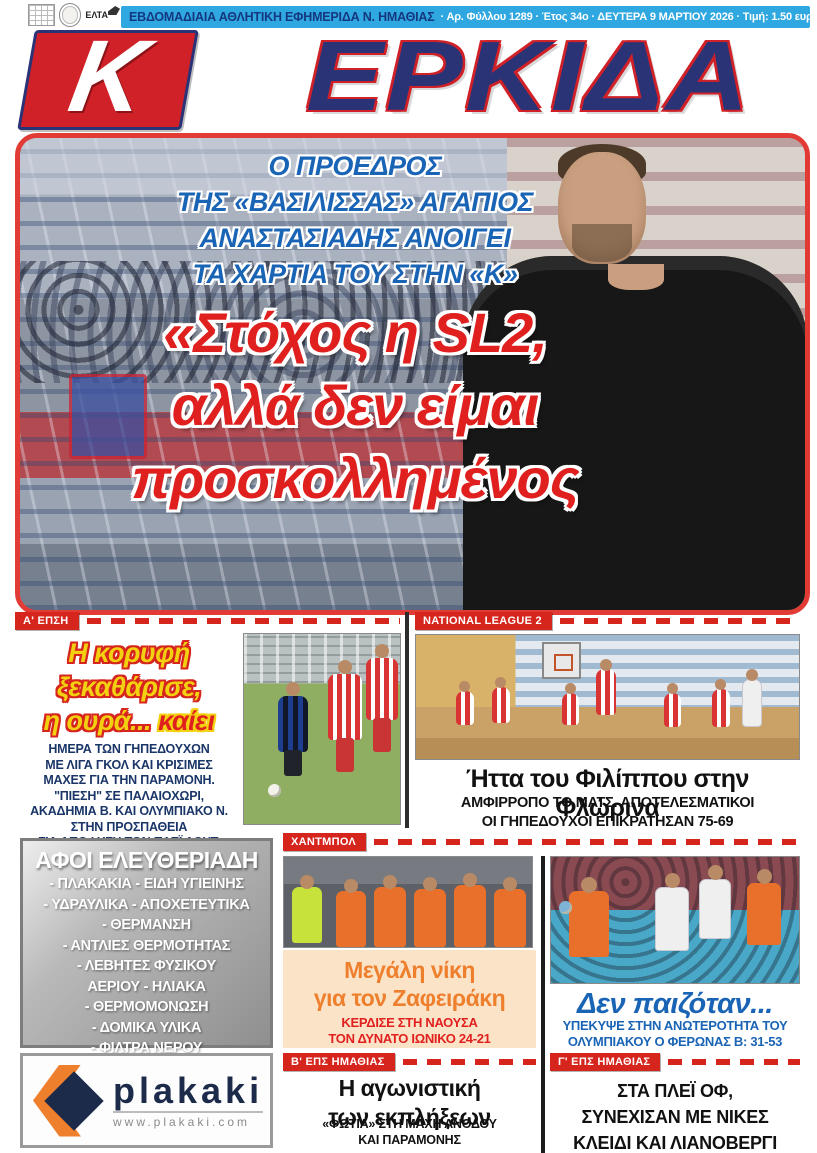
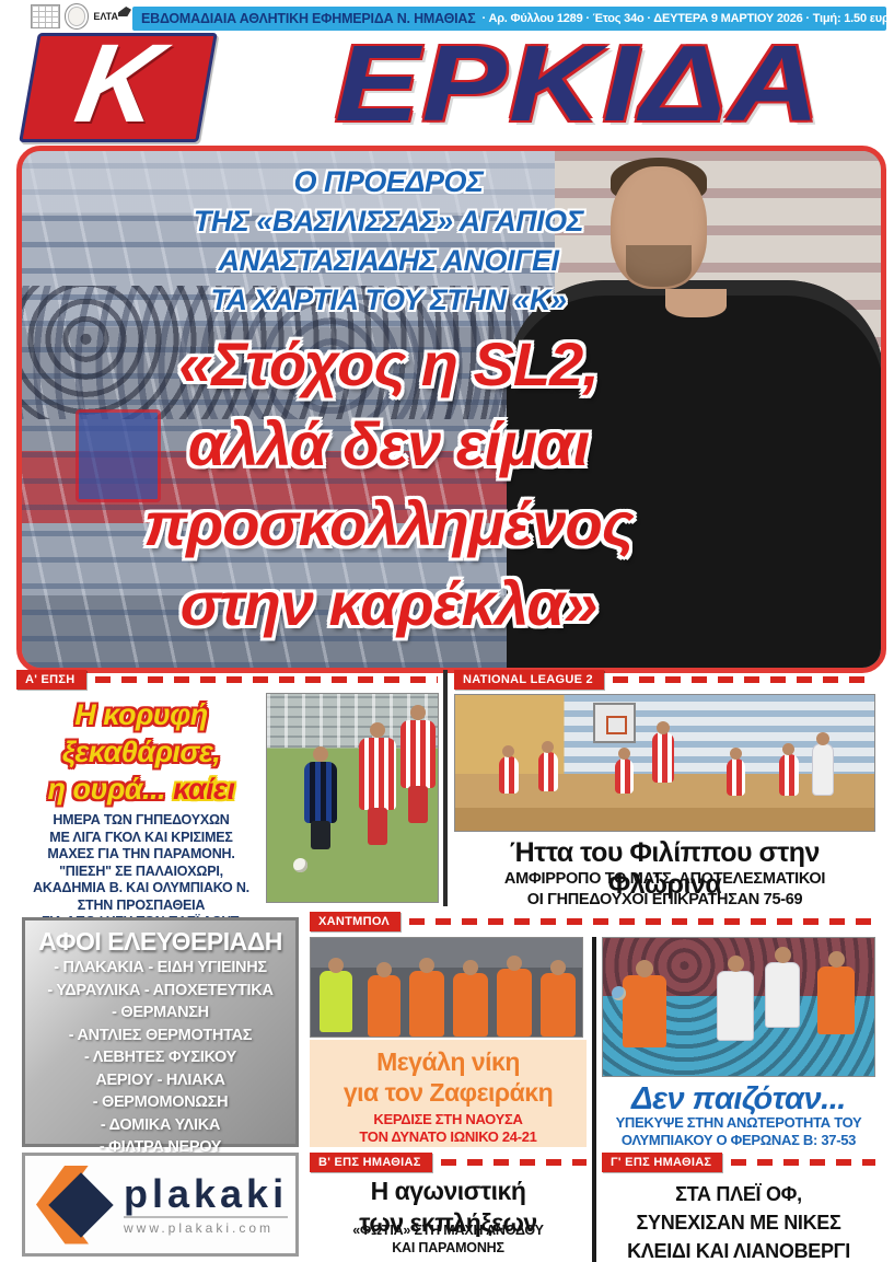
  ΕΛΤΑ
  ΕΒΔΟΜΑΔΙΑΙΑ ΑΘΛΗΤΙΚΗ ΕΦΗΜΕΡΙΔΑ Ν. ΗΜΑΘΙΑΣ
  · Αρ. Φύλλου 1289 · Έτος 34ο · ΔΕΥΤΕΡΑ 9 ΜΑΡΤΙΟΥ 2026 · Τιμή: 1.50 ευρ
  ΕΡΚΙΔΑ
  Ο ΠΡΟΕΔΡΟΣ
  ΤΗΣ «ΒΑΣΙΛΙΣΣΑΣ» ΑΓΑΠΙΟΣ
  ΑΝΑΣΤΑΣΙΑΔΗΣ ΑΝΟΙΓΕΙ
  ΤΑ ΧΑΡΤΙΑ ΤΟΥ ΣΤΗΝ «Κ»
  «Στόχος η SL2,
  αλλά δεν είμαι
  προσκολλημένος
+ στην καρέκλα»
  Α' ΕΠΣΗ
  Η κορυφή
  ξεκαθάρισε,
  η ουρά... καίει
  ΗΜΕΡΑ ΤΩΝ ΓΗΠΕΔΟΥΧΩΝ
  ΜΕ ΛΙΓΑ ΓΚΟΛ ΚΑΙ ΚΡΙΣΙΜΕΣ
  ΜΑΧΕΣ ΓΙΑ ΤΗΝ ΠΑΡΑΜΟΝΗ.
  "ΠΙΕΣΗ" ΣΕ ΠΑΛΑΙΟΧΩΡΙ,
  ΑΚΑΔΗΜΙΑ Β. ΚΑΙ ΟΛΥΜΠΙΑΚΟ Ν.
  ΣΤΗΝ ΠΡΟΣΠΑΘΕΙΑ
  NATIONAL LEAGUE 2
  Ήττα του Φιλίππου στην Φλώρινα
  ΑΜΦΙΡΡΟΠΟ ΤΟ ΜΑΤΣ. ΑΠΟΤΕΛΕΣΜΑΤΙΚΟΙ
  ΟΙ ΓΗΠΕΔΟΥΧΟΙ ΕΠΙΚΡΑΤΗΣΑΝ 75-69
  ΑΦΟΙ ΕΛΕΥΘΕΡΙΑΔΗ
  - ΠΛΑΚΑΚΙΑ - ΕΙΔΗ ΥΓΙΕΙΝΗΣ
  - ΥΔΡΑΥΛΙΚΑ - ΑΠΟΧΕΤΕΥΤΙΚΑ
  - ΘΕΡΜΑΝΣΗ
  - ΑΝΤΛΙΕΣ ΘΕΡΜΟΤΗΤΑΣ
  - ΛΕΒΗΤΕΣ ΦΥΣΙΚΟΥ
  ΑΕΡΙΟΥ - ΗΛΙΑΚΑ
  - ΘΕΡΜΟΜΟΝΩΣΗ
  - ΔΟΜΙΚΑ ΥΛΙΚΑ
  - ΦΙΛΤΡΑ ΝΕΡΟΥ
  plakaki
  www.plakaki.com
  ΧΑΝΤΜΠΟΛ
  Μεγάλη νίκη
  για τον Ζαφειράκη
  ΚΕΡΔΙΣΕ ΣΤΗ ΝΑΟΥΣΑ
  ΤΟΝ ΔΥΝΑΤΟ ΙΩΝΙΚΟ 24-21
  Β' ΕΠΣ ΗΜΑΘΙΑΣ
  Η αγωνιστική
  των εκπλήξεων
  «ΦΩΤΙΑ» ΣΤΗ ΜΑΧΗ ΑΝΟΔΟΥ
  ΚΑΙ ΠΑΡΑΜΟΝΗΣ
  Δεν παιζόταν...
  ΥΠΕΚΥΨΕ ΣΤΗΝ ΑΝΩΤΕΡΟΤΗΤΑ ΤΟΥ
- ΟΛΥΜΠΙΑΚΟΥ Ο ΦΕΡΩΝΑΣ Β: 31-53
+ ΟΛΥΜΠΙΑΚΟΥ Ο ΦΕΡΩΝΑΣ Β: 37-53
  Γ' ΕΠΣ ΗΜΑΘΙΑΣ
  ΣΤΑ ΠΛΕΪ ΟΦ,
  ΣΥΝΕΧΙΣΑΝ ΜΕ ΝΙΚΕΣ
  ΚΛΕΙΔΙ ΚΑΙ ΛΙΑΝΟΒΕΡΓΙ
